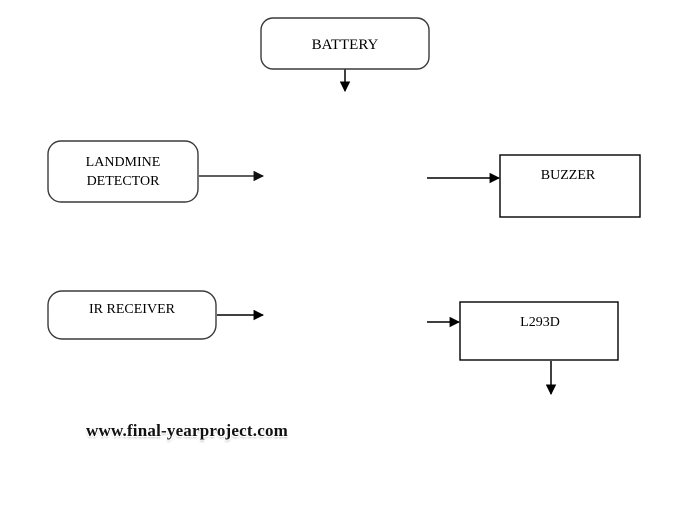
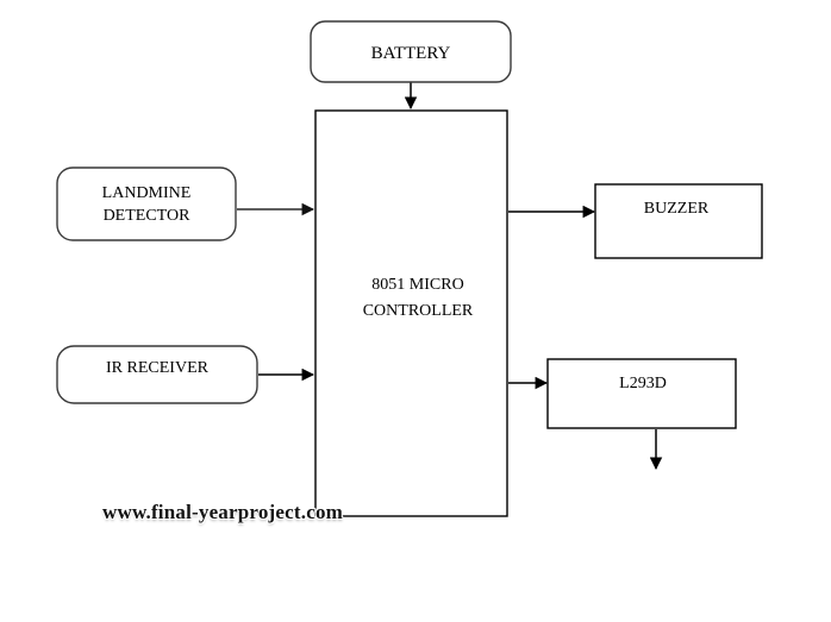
  BATTERY
  LANDMINE
  DETECTOR
  IR RECEIVER
+ 8051 MICRO
+ CONTROLLER
  BUZZER
  L293D
  www.final-yearproject.com
